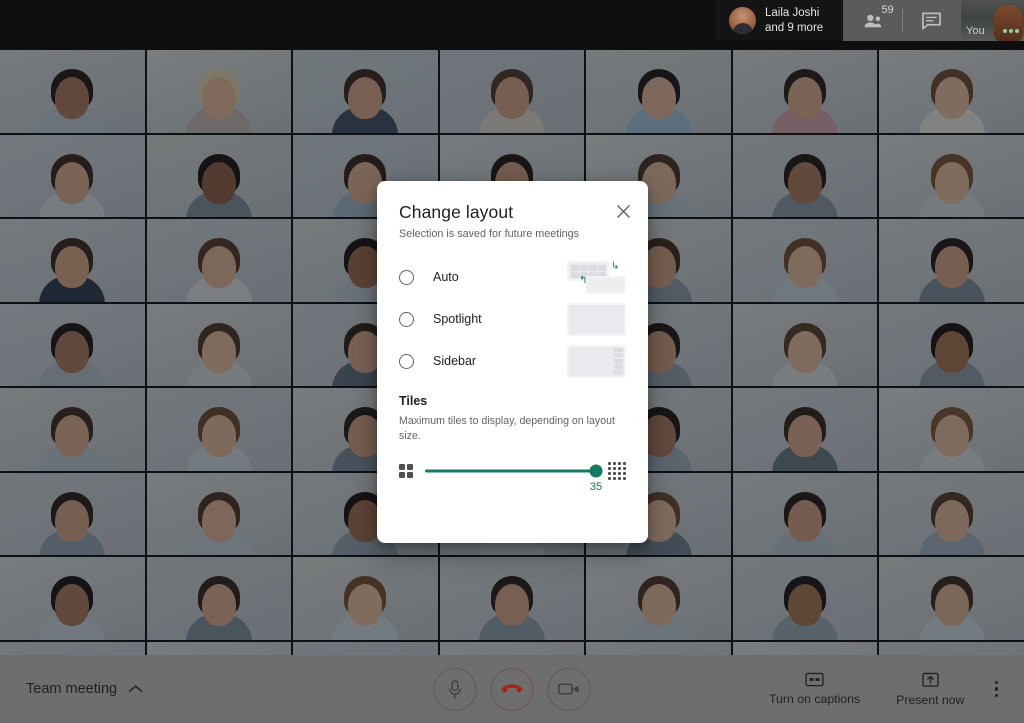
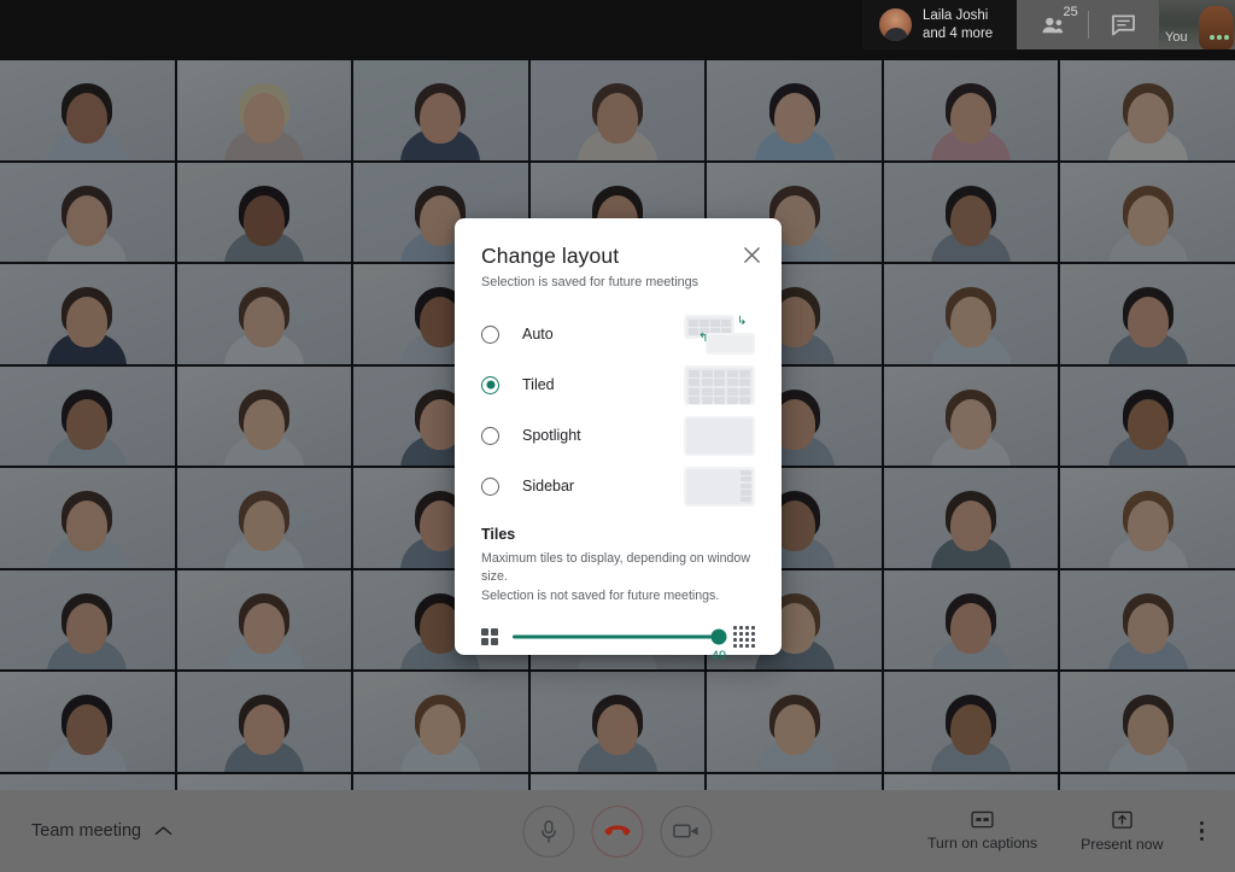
  Laila Joshi
- and 9 more
+ and 4 more
- 59
+ 25
  You
  Change layout
  Selection is saved for future meetings
  Auto
  ↳
  ↰
+ Tiled
  Spotlight
  Sidebar
  Tiles
- Maximum tiles to display, depending on layout size.
+ Maximum tiles to display, depending on window size.
+ Selection is not saved for future meetings.
- 35
+ 49
  Team meeting
  Turn on captions
  Present now
